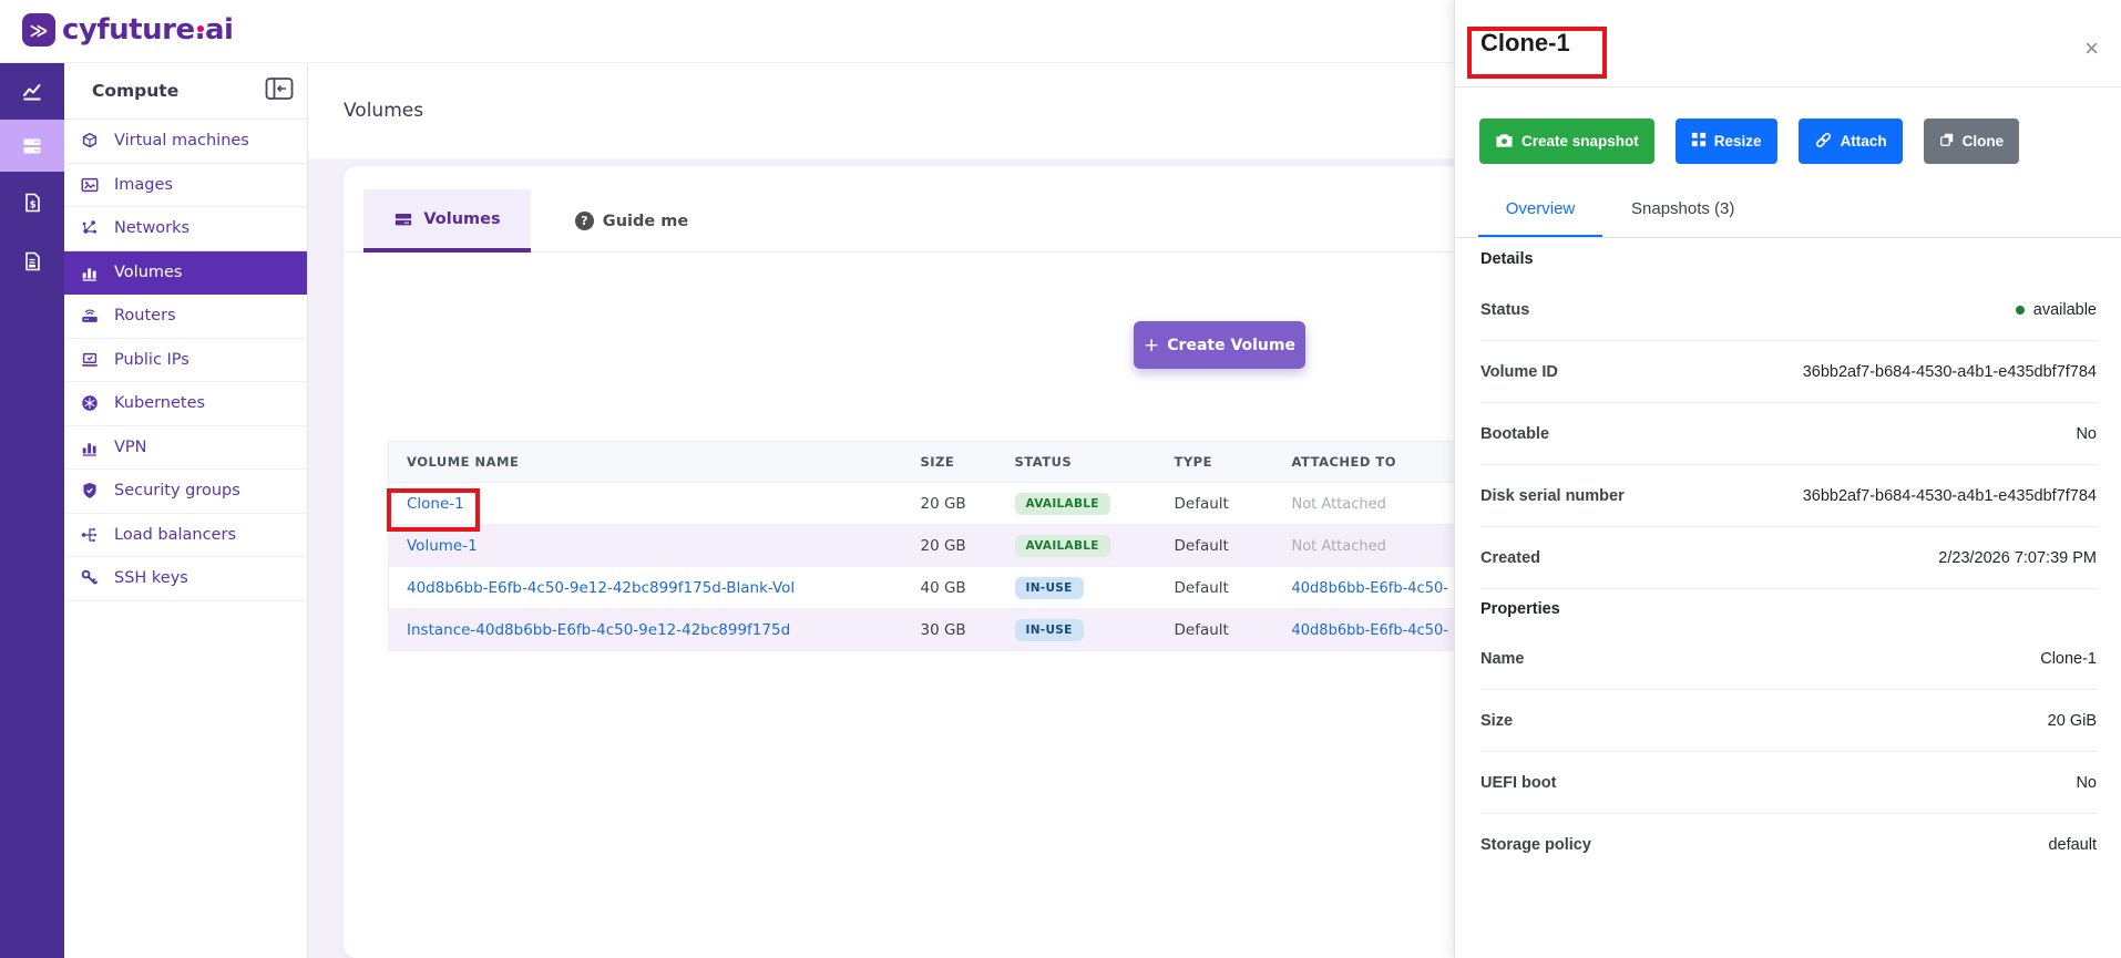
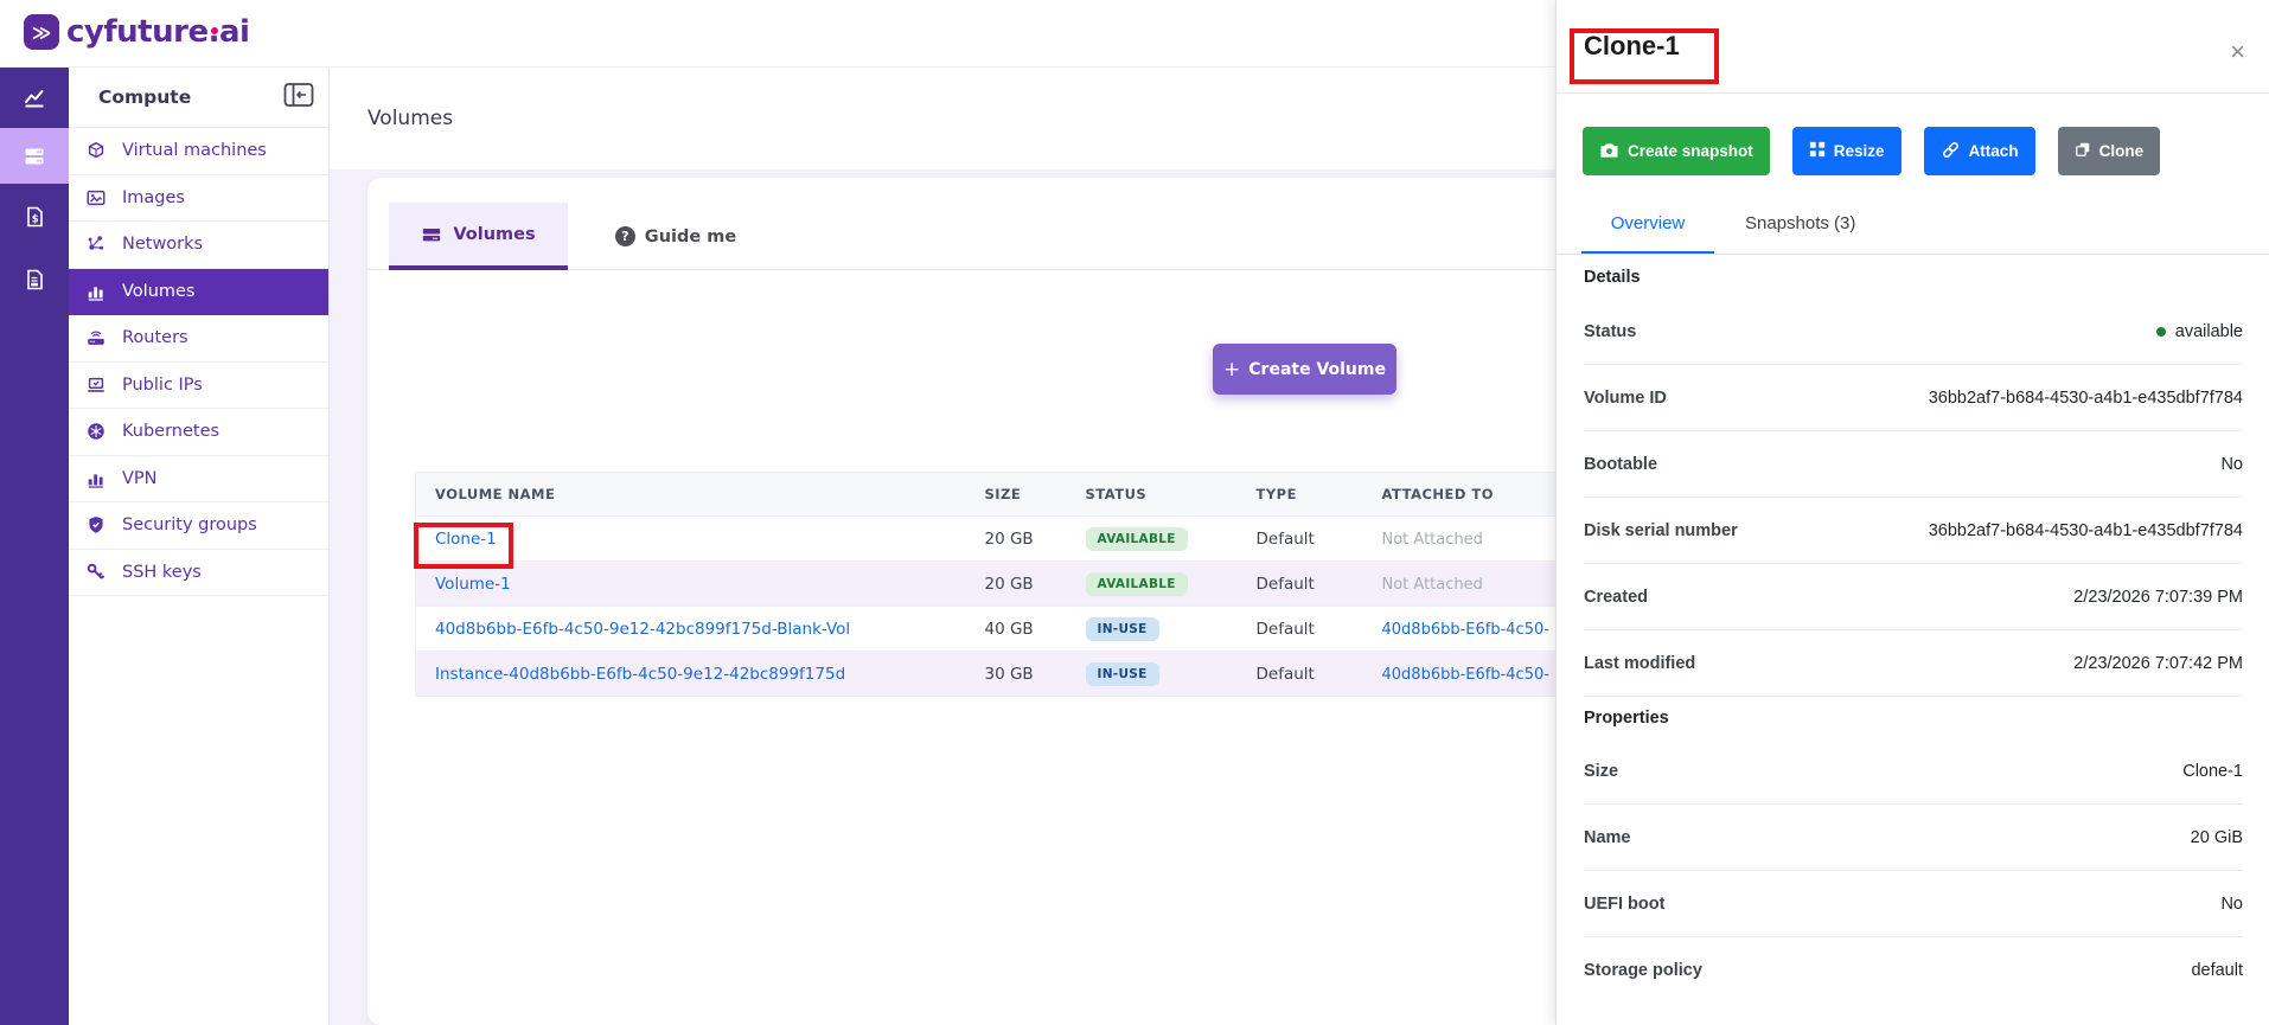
  ≫
  cyfutureai
  $
  Compute
  Virtual machines
  Images
  Networks
  Volumes
  Routers
  Public IPs
  Kubernetes
  VPN
  Security groups
- Load balancers
  SSH keys
  Volumes
  Volumes
  ?
  Guide me
  +
  Create Volume
  VOLUME NAME	SIZE	STATUS	TYPE	ATTACHED TO
  Clone-1	20 GB	AVAILABLE	Default	Not Attached
  Volume-1	20 GB	AVAILABLE	Default	Not Attached
  40d8b6bb-E6fb-4c50-9e12-42bc899f175d-Blank-Vol	40 GB	IN-USE	Default	40d8b6bb-E6fb-4c50-
  Instance-40d8b6bb-E6fb-4c50-9e12-42bc899f175d	30 GB	IN-USE	Default	40d8b6bb-E6fb-4c50-
  Clone-1
  ×
  Create snapshot
  Resize
  Attach
  Clone
  Overview
  Snapshots (3)
  Details
  Status
  available
  Volume ID
  36bb2af7-b684-4530-a4b1-e435dbf7f784
  Bootable
  No
  Disk serial number
  36bb2af7-b684-4530-a4b1-e435dbf7f784
  Created
  2/23/2026 7:07:39 PM
+ Last modified
+ 2/23/2026 7:07:42 PM
  Properties
- Name
+ Size
  Clone-1
- Size
+ Name
  20 GiB
  UEFI boot
  No
  Storage policy
  default
